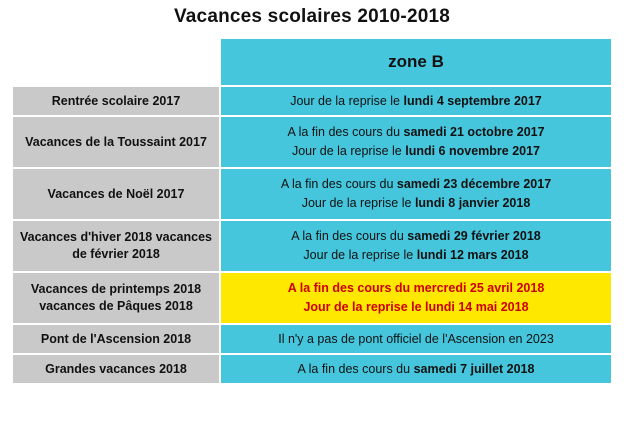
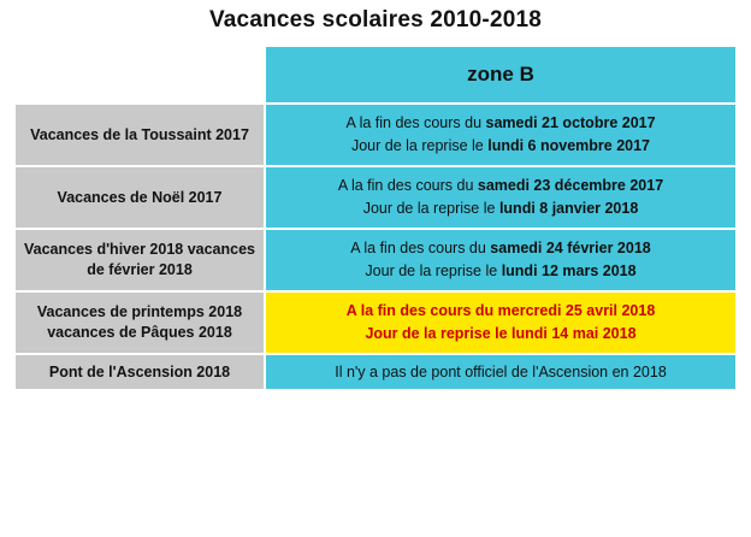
  Vacances scolaires 2010-2018
  	zone B
- Rentrée scolaire 2017	Jour de la reprise le lundi 4 septembre 2017
  Vacances de la Toussaint 2017	A la fin des cours du samedi 21 octobre 2017Jour de la reprise le lundi 6 novembre 2017
  Vacances de Noël 2017	A la fin des cours du samedi 23 décembre 2017Jour de la reprise le lundi 8 janvier 2018
- Vacances d'hiver 2018 vacances de février 2018	A la fin des cours du samedi 29 février 2018Jour de la reprise le lundi 12 mars 2018
+ Vacances d'hiver 2018 vacances de février 2018	A la fin des cours du samedi 24 février 2018Jour de la reprise le lundi 12 mars 2018
  Vacances de printemps 2018 vacances de Pâques 2018	A la fin des cours du mercredi 25 avril 2018Jour de la reprise le lundi 14 mai 2018
- Pont de l'Ascension 2018	Il n'y a pas de pont officiel de l'Ascension en 2023
+ Pont de l'Ascension 2018	Il n'y a pas de pont officiel de l'Ascension en 2018
- Grandes vacances 2018	A la fin des cours du samedi 7 juillet 2018
